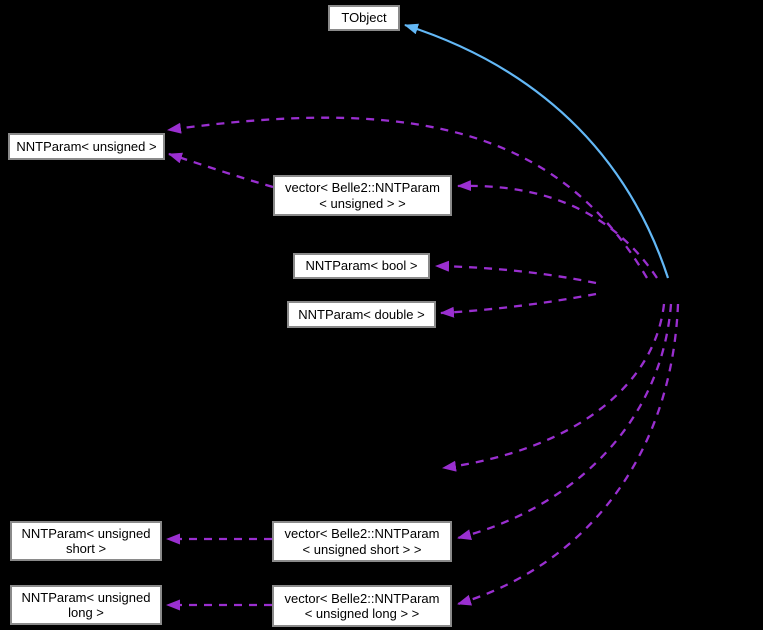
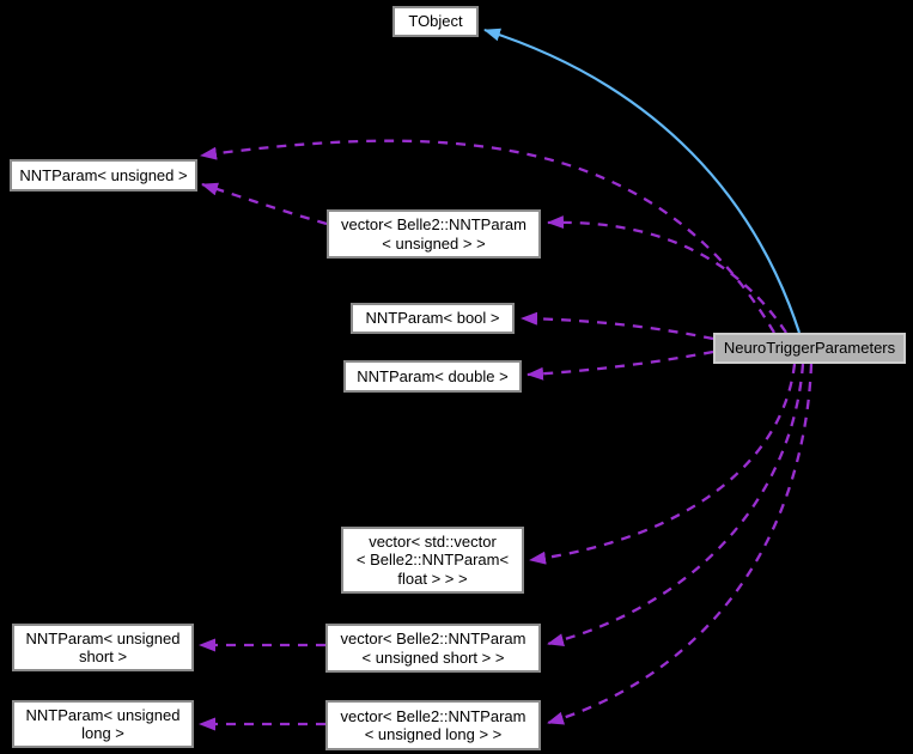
  TObject
  NNTParam< unsigned >
  vector< Belle2::NNTParam
  < unsigned > >
  NNTParam< bool >
  NNTParam< double >
+ NeuroTriggerParameters
+ vector< std::vector
+ < Belle2::NNTParam<
+ float > > >
  NNTParam< unsigned
  short >
  vector< Belle2::NNTParam
  < unsigned short > >
  NNTParam< unsigned
  long >
  vector< Belle2::NNTParam
  < unsigned long > >
